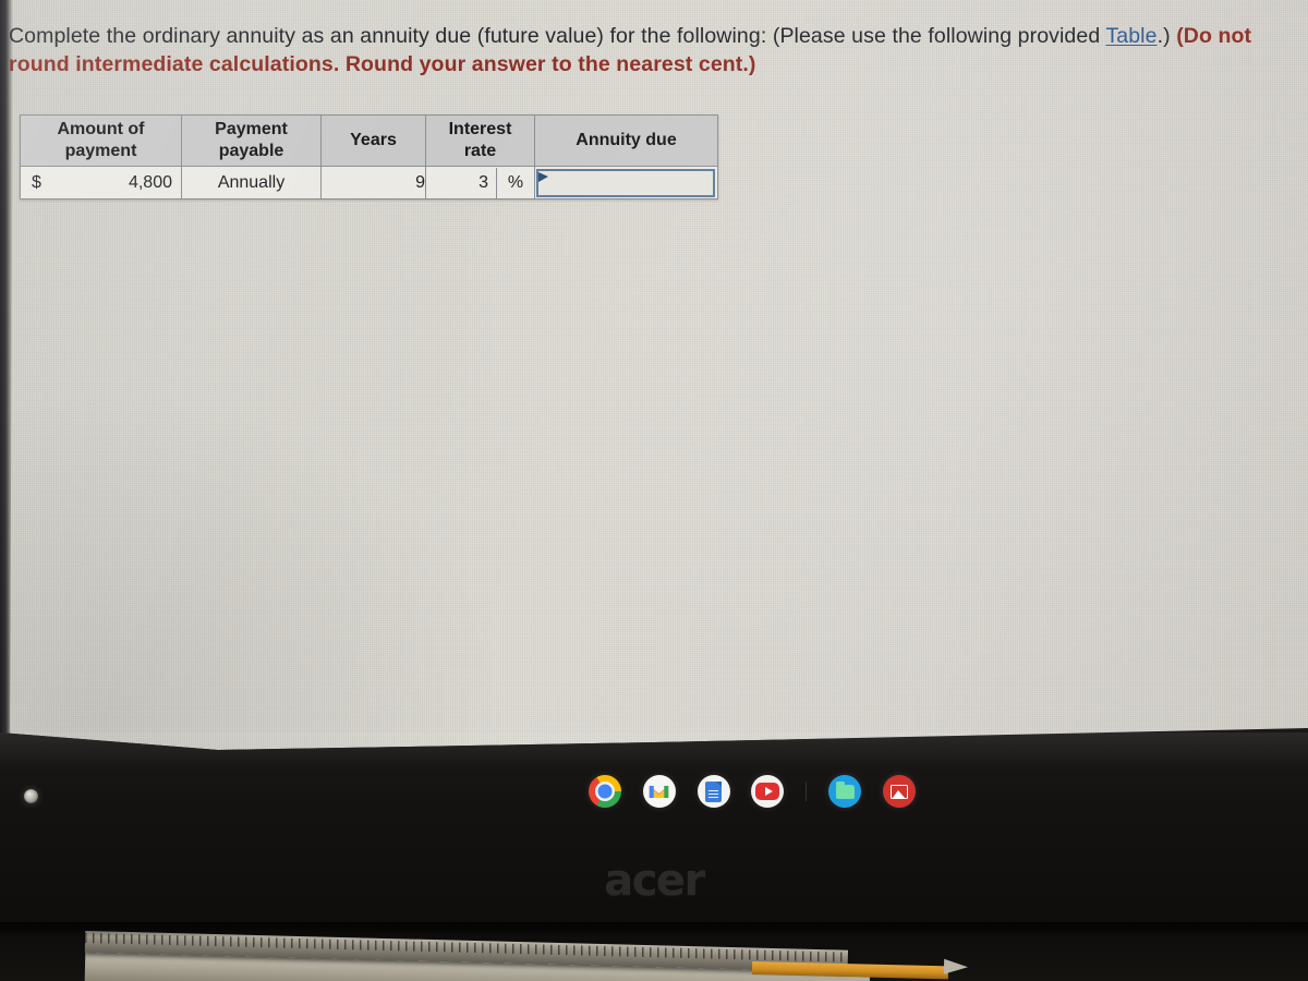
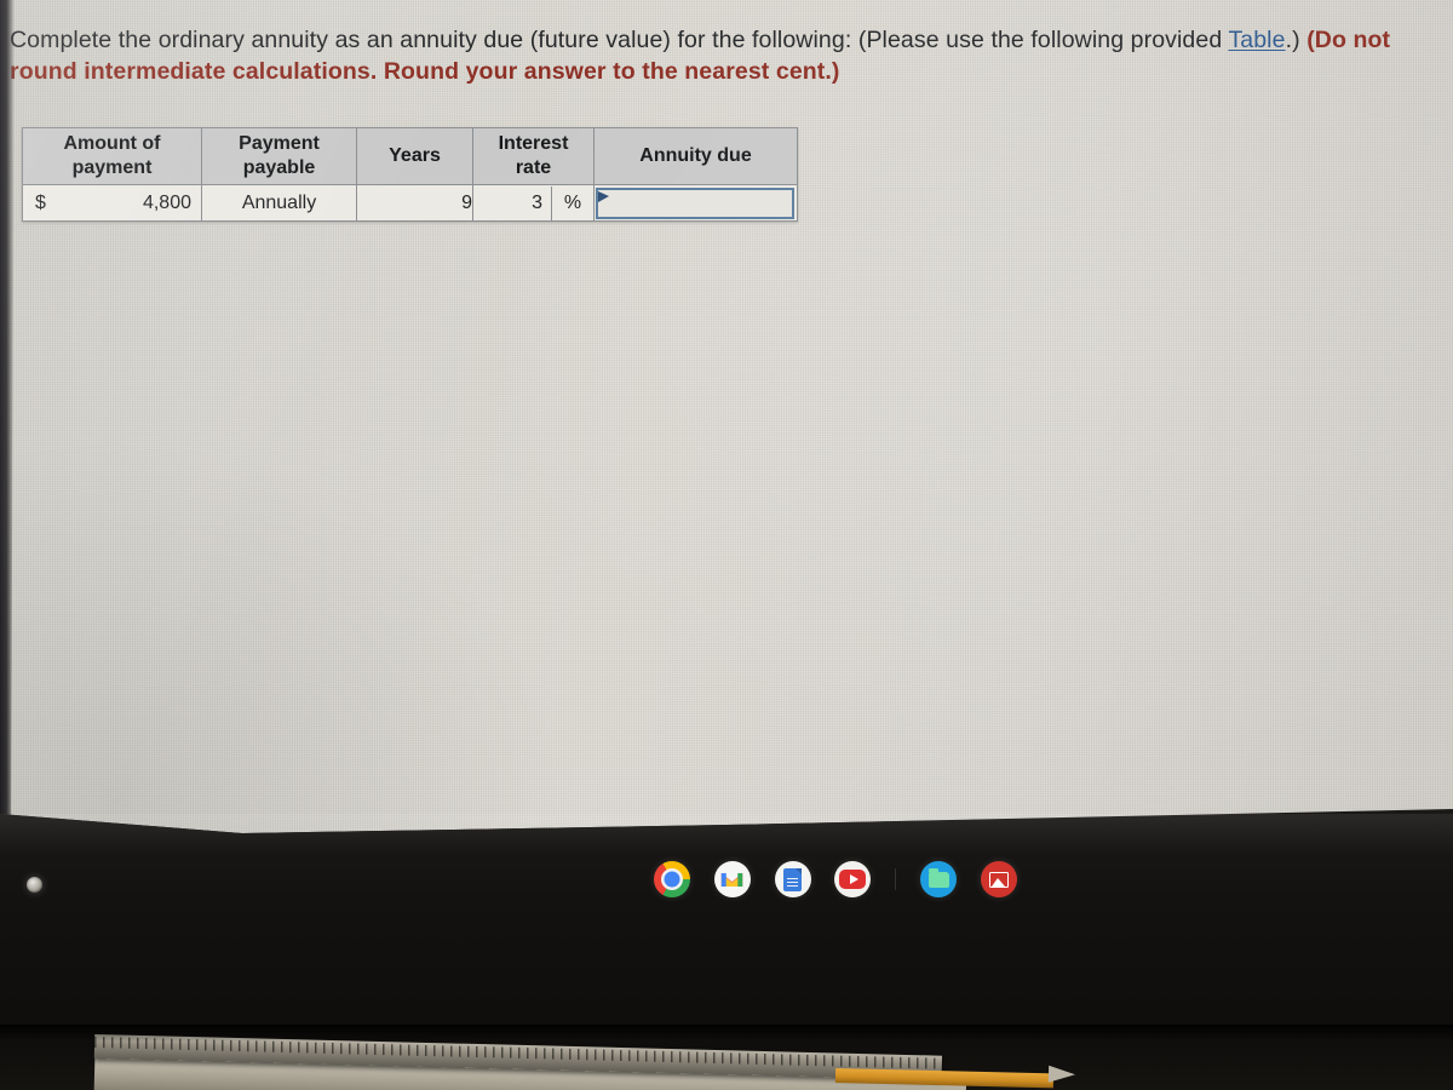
- acer
